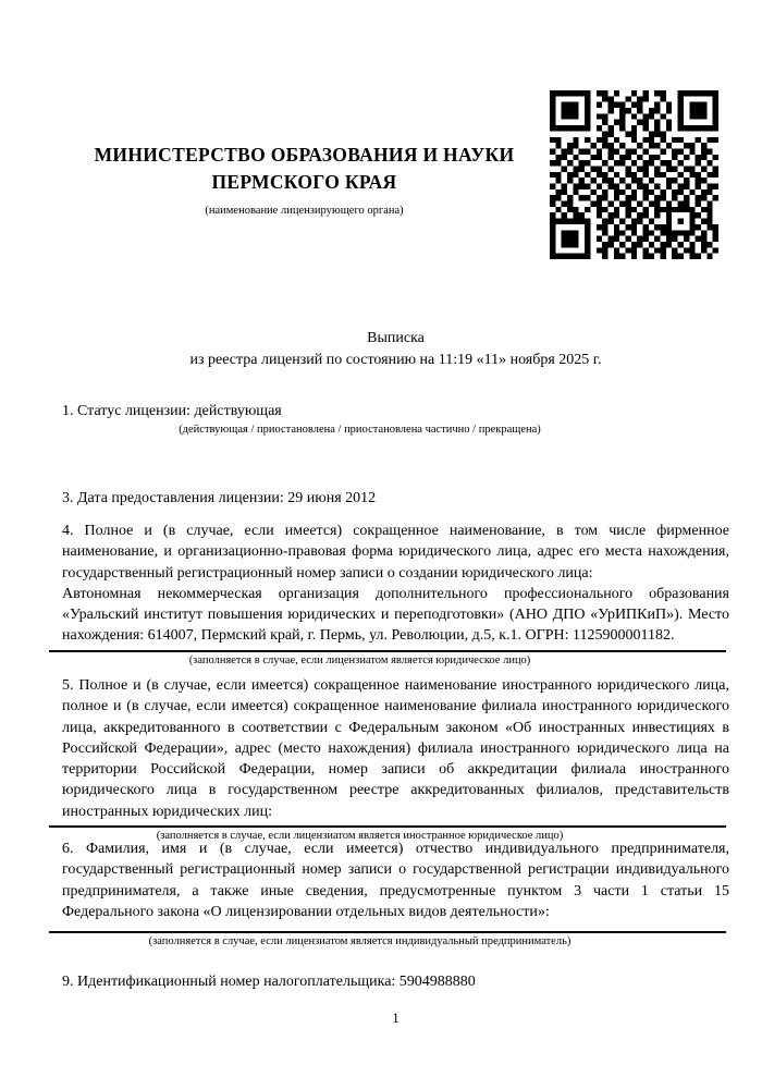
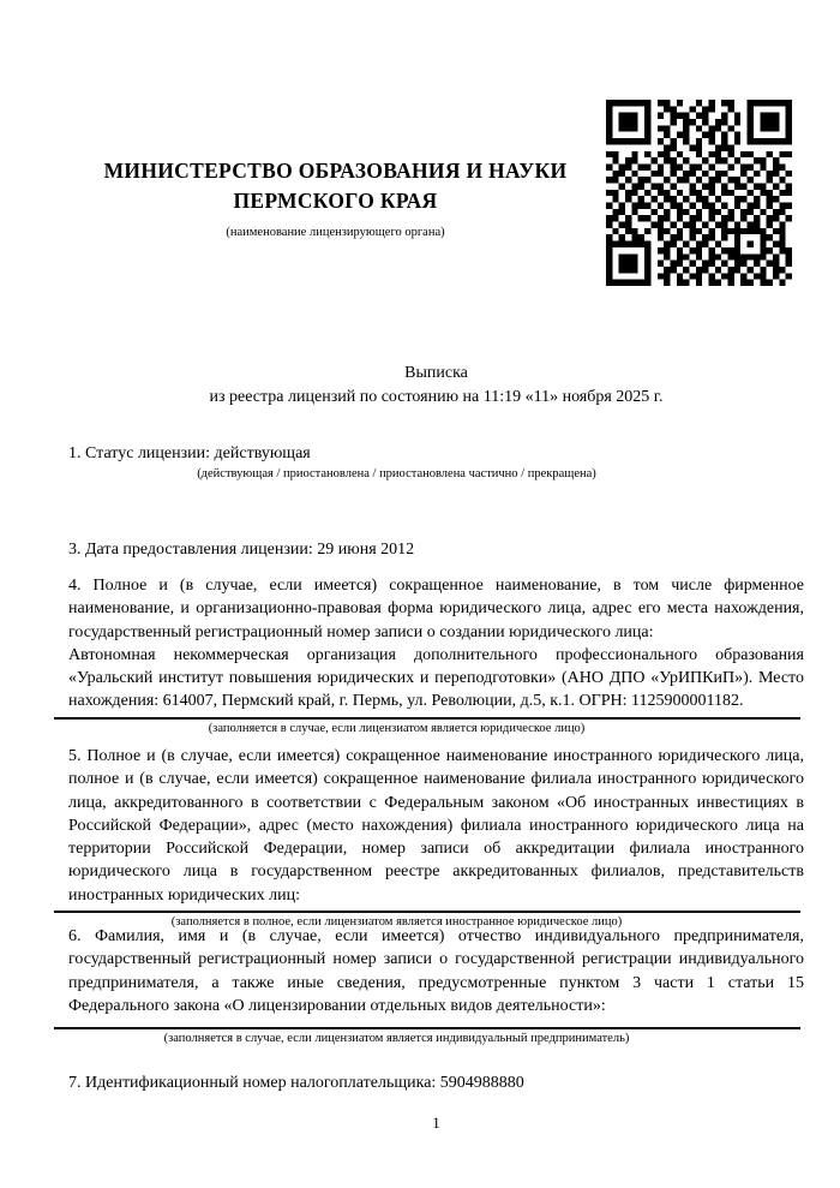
  МИНИСТЕРСТВО ОБРАЗОВАНИЯ И НАУКИ
  ПЕРМСКОГО КРАЯ
  (наименование лицензирующего органа)
  Выписка
  из реестра лицензий по состоянию на 11:19 «11» ноября 2025 г.
  1. Статус лицензии: действующая
  (действующая / приостановлена / приостановлена частично / прекращена)
  3. Дата предоставления лицензии: 29 июня 2012
  4. Полное и (в случае, если имеется) сокращенное наименование, в том числе фирменное наименование, и организационно-правовая форма юридического лица, адрес его места нахождения, государственный регистрационный номер записи о создании юридического лица:
  Автономная некоммерческая организация дополнительного профессионального образования «Уральский институт повышения юридических и переподготовки» (АНО ДПО «УрИПКиП»). Место нахождения: 614007, Пермский край, г. Пермь, ул. Революции, д.5, к.1. ОГРН: 1125900001182.
  (заполняется в случае, если лицензиатом является юридическое лицо)
  5. Полное и (в случае, если имеется) сокращенное наименование иностранного юридического лица, полное и (в случае, если имеется) сокращенное наименование филиала иностранного юридического лица, аккредитованного в соответствии с Федеральным законом «Об иностранных инвестициях в Российской Федерации», адрес (место нахождения) филиала иностранного юридического лица на территории Российской Федерации, номер записи об аккредитации филиала иностранного юридического лица в государственном реестре аккредитованных филиалов, представительств иностранных юридических лиц:
- (заполняется в случае, если лицензиатом является иностранное юридическое лицо)
+ (заполняется в полное, если лицензиатом является иностранное юридическое лицо)
  6. Фамилия, имя и (в случае, если имеется) отчество индивидуального предпринимателя, государственный регистрационный номер записи о государственной регистрации индивидуального предпринимателя, а также иные сведения, предусмотренные пунктом 3 части 1 статьи 15 Федерального закона «О лицензировании отдельных видов деятельности»:
  (заполняется в случае, если лицензиатом является индивидуальный предприниматель)
- 9. Идентификационный номер налогоплательщика: 5904988880
+ 7. Идентификационный номер налогоплательщика: 5904988880
  1
